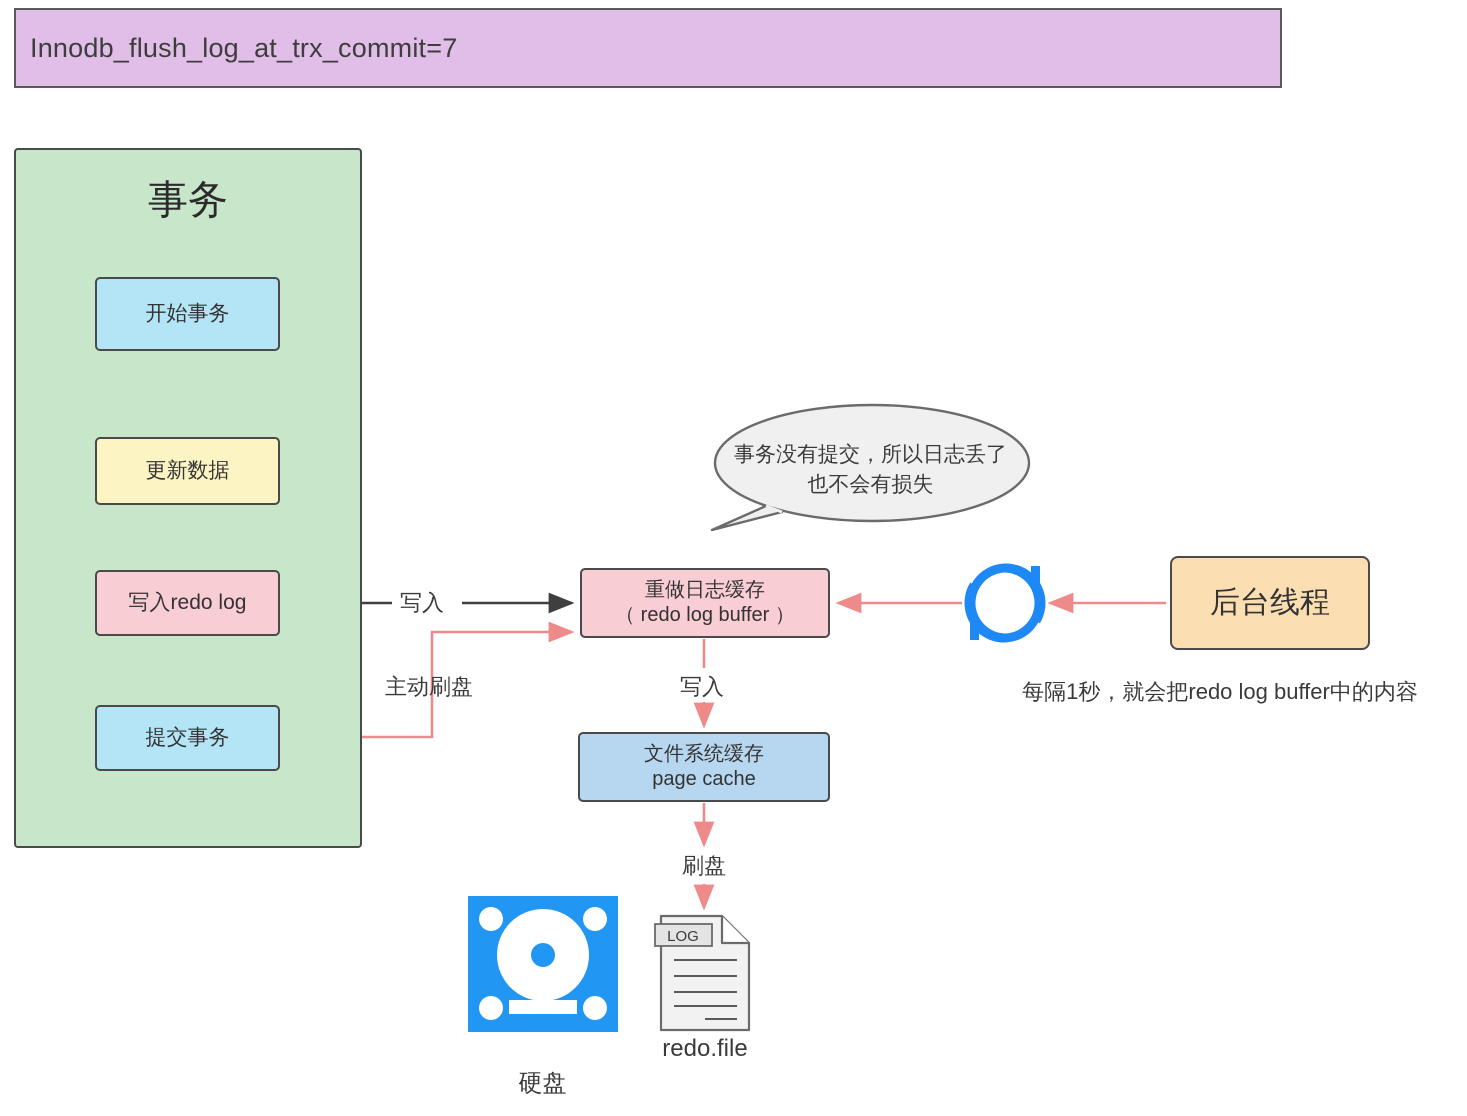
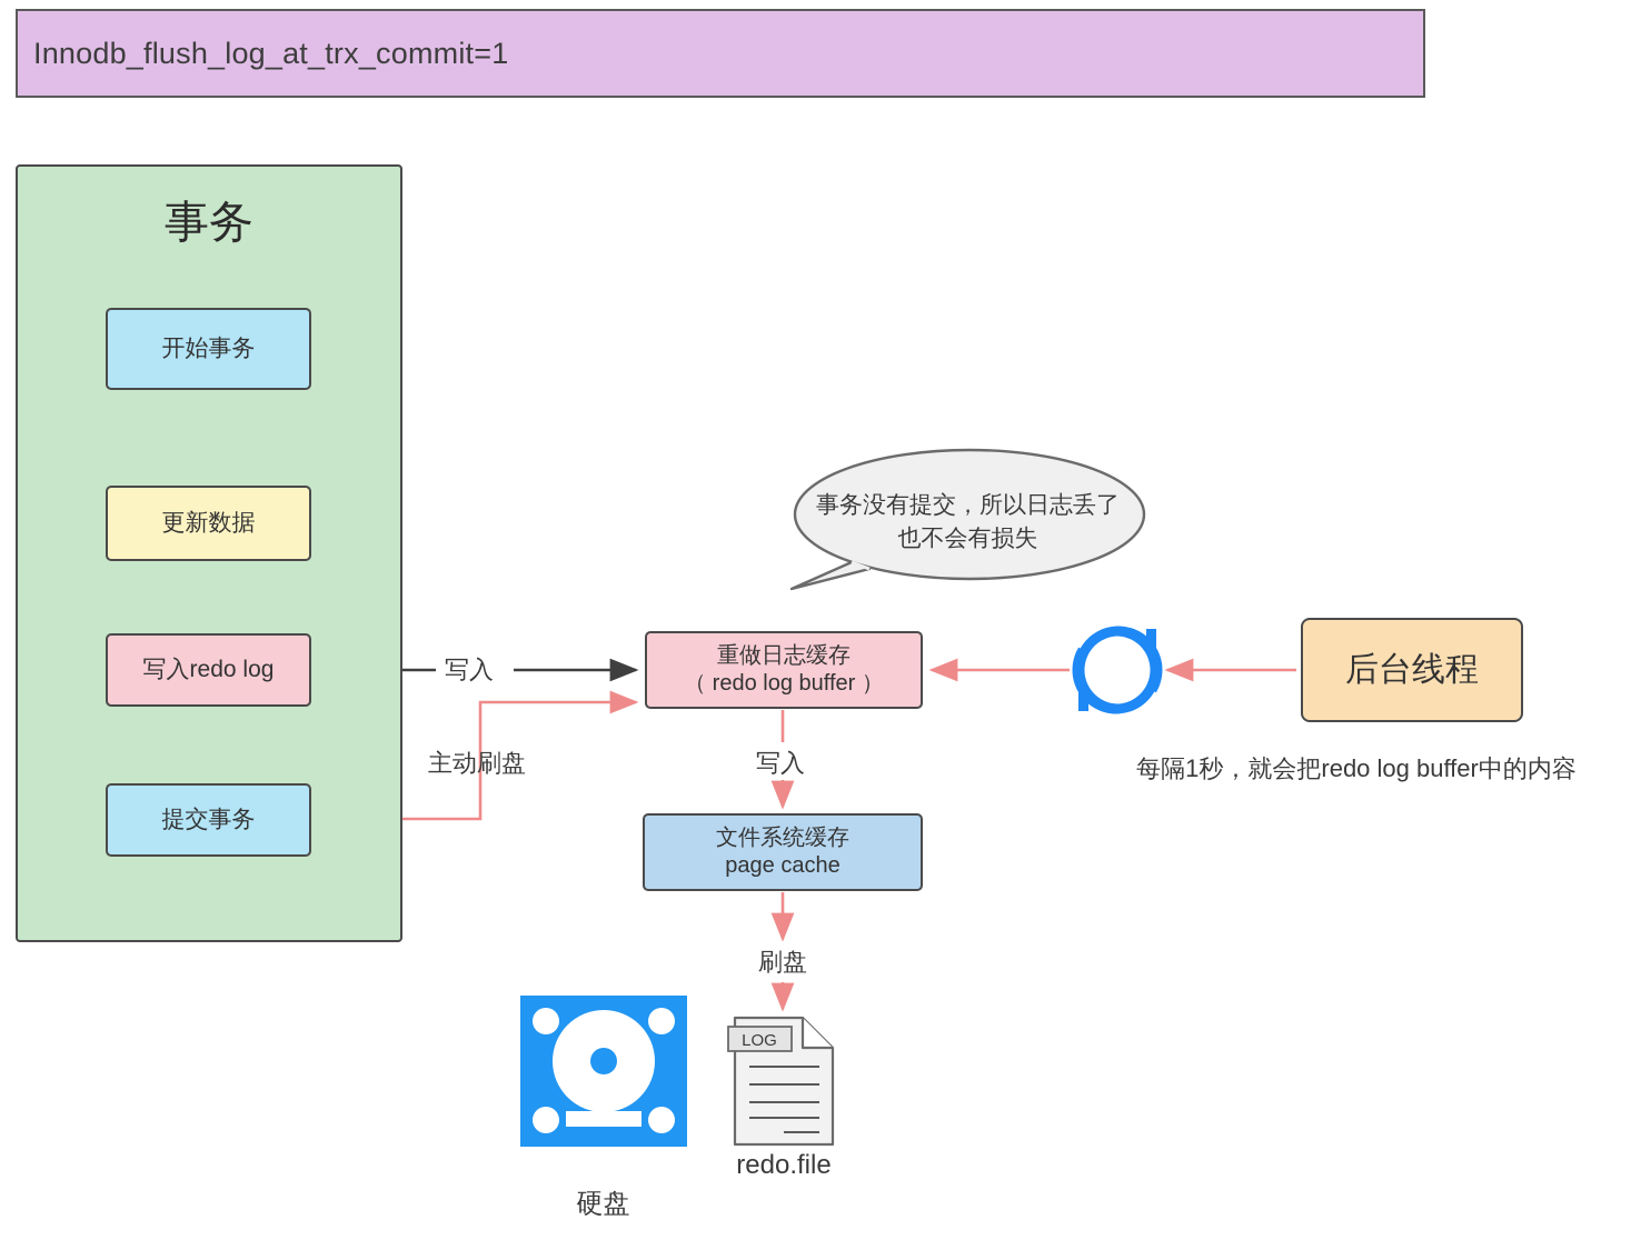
  LOG
- Innodb_flush_log_at_trx_commit=7
+ Innodb_flush_log_at_trx_commit=1
  事务
  开始事务
  更新数据
  写入redo log
  提交事务
  重做日志缓存
  （ redo log buffer ）
  文件系统缓存
  page cache
  后台线程
  写入
  主动刷盘
  写入
  刷盘
  事务没有提交，所以日志丢了
  也不会有损失
  每隔1秒，就会把redo log buffer中的内容
  硬盘
  redo.file
